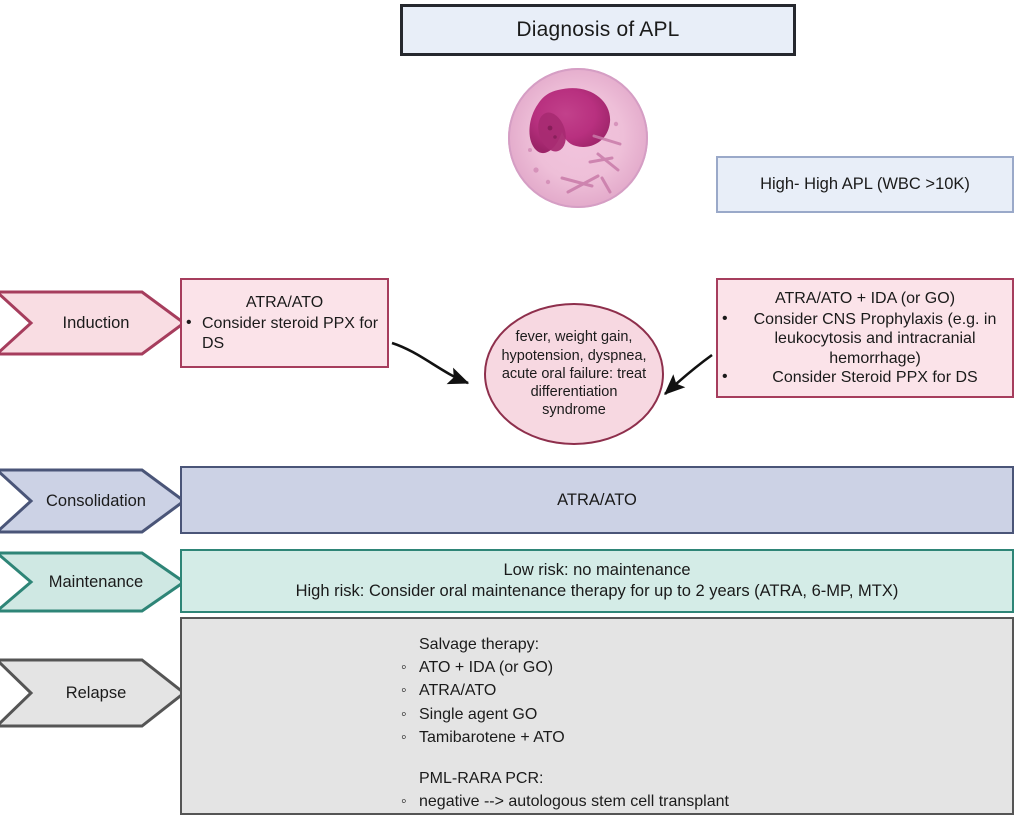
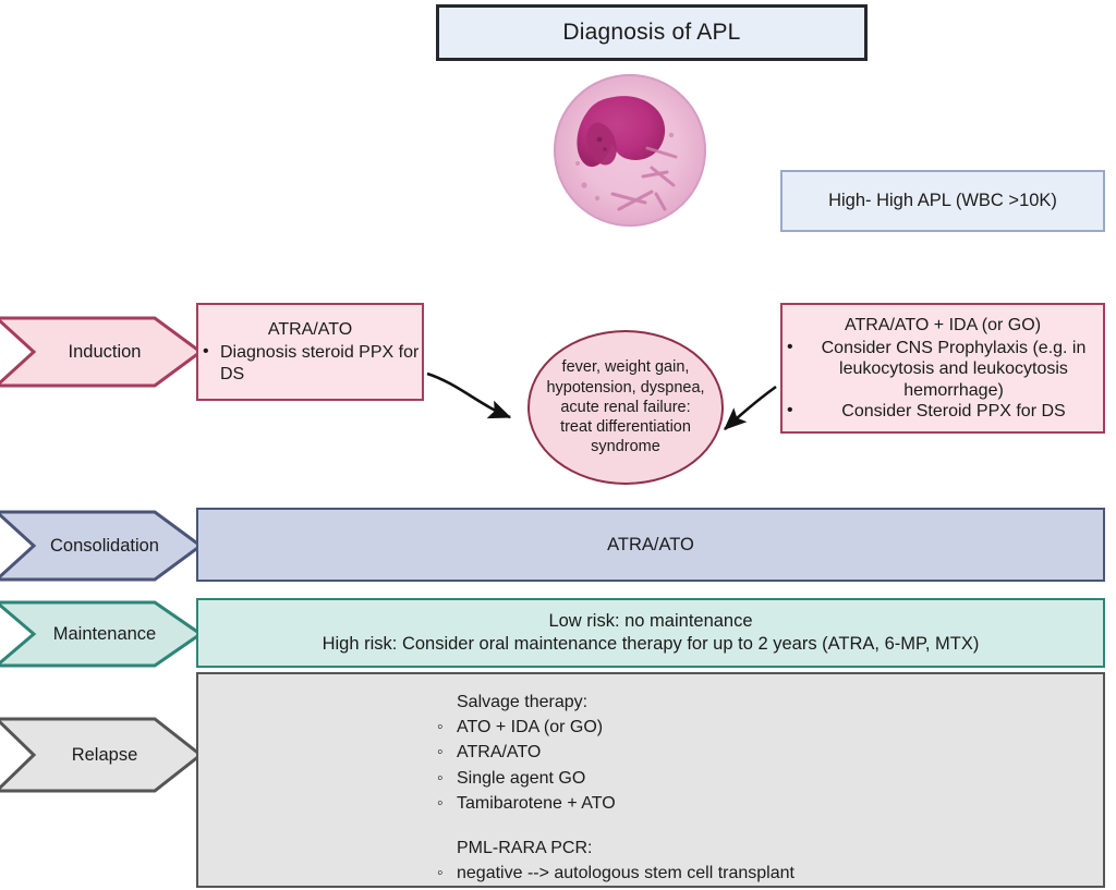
  Diagnosis of APL
  High- High APL (WBC >10K)
  Induction
  Consolidation
  Maintenance
  Relapse
  ATRA/ATO
- Consider steroid PPX for DS
+ Diagnosis steroid PPX for DS
  ATRA/ATO + IDA (or GO)
- Consider CNS Prophylaxis (e.g. in leukocytosis and intracranial hemorrhage)
+ Consider CNS Prophylaxis (e.g. in leukocytosis and leukocytosis hemorrhage)
  Consider Steroid PPX for DS
- fever, weight gain, hypotension, dyspnea, acute oral failure: treat differentiation syndrome
+ fever, weight gain, hypotension, dyspnea, acute renal failure: treat differentiation syndrome
  ATRA/ATO
  Low risk: no maintenance
  High risk: Consider oral maintenance therapy for up to 2 years (ATRA, 6-MP, MTX)
  Salvage therapy:
  ATO + IDA (or GO)
  ATRA/ATO
  Single agent GO
  Tamibarotene + ATO
  PML-RARA PCR:
  negative --> autologous stem cell transplant
